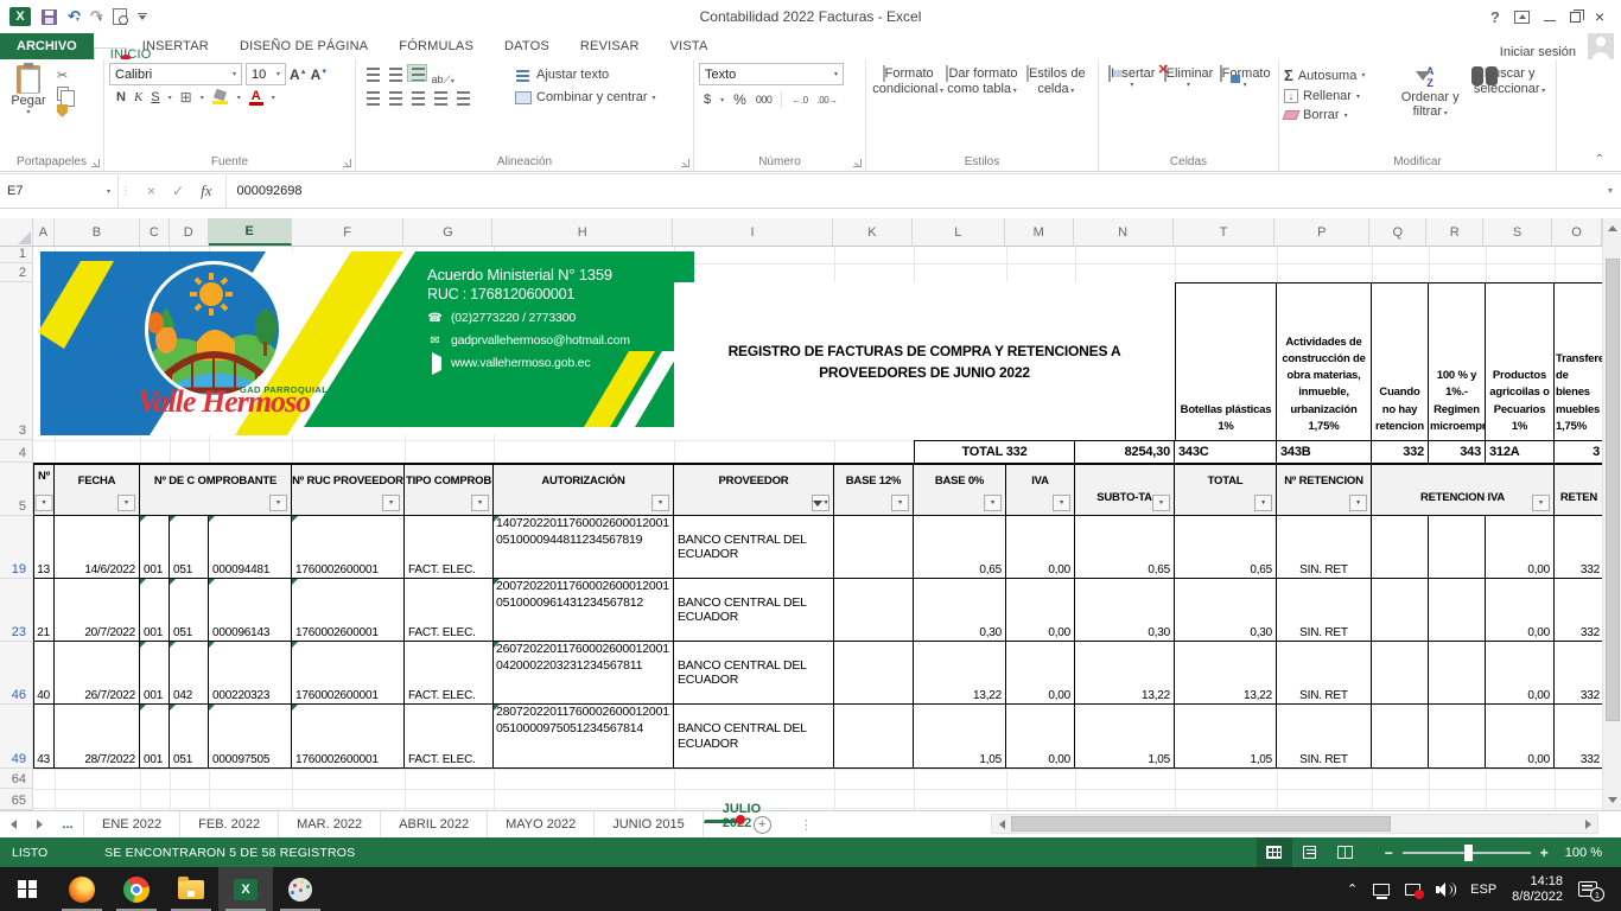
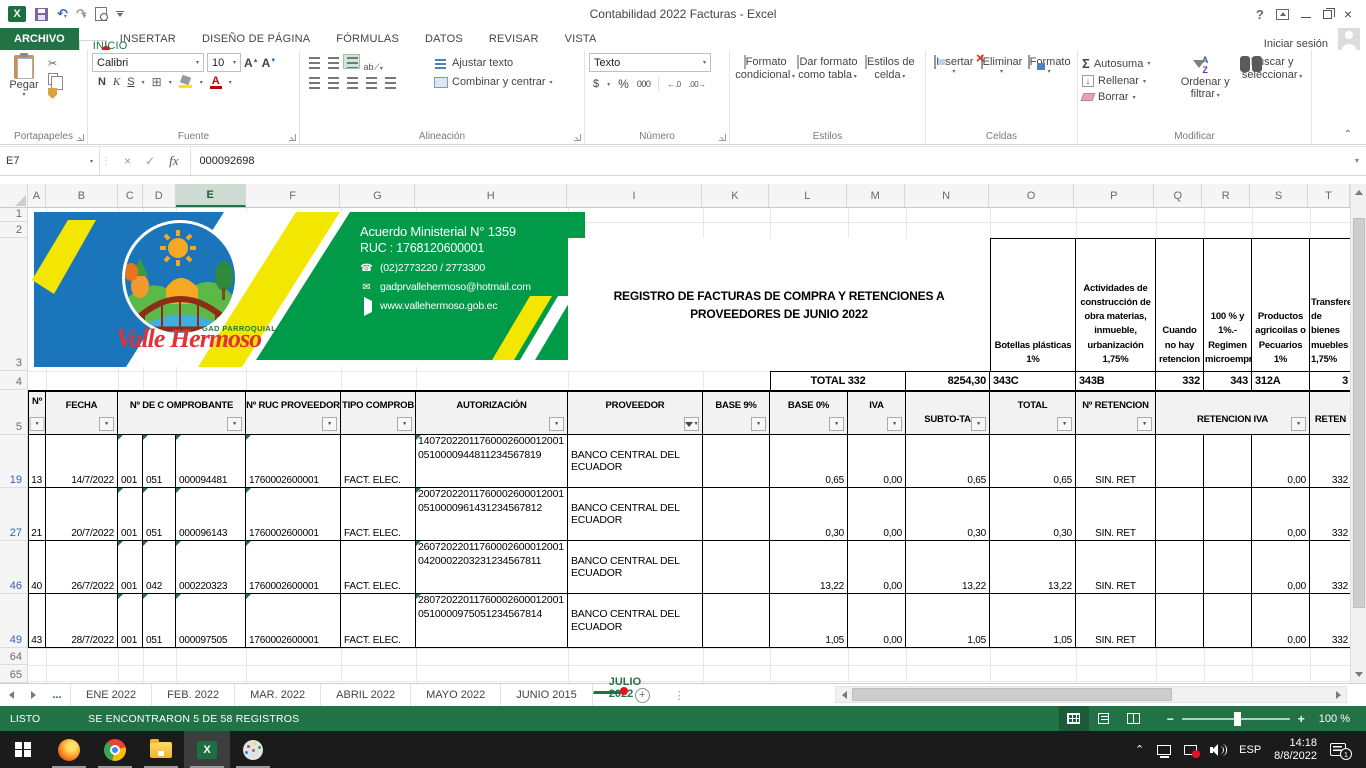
  X
  Contabilidad 2022 Facturas - Excel
  ?
  ×
  ARCHIVO
  INICIO
  INSERTAR
  DISEÑO DE PÁGINA
  FÓRMULAS
  DATOS
  REVISAR
  VISTA
  Iniciar sesión
  Pegar
  ✂
  Portapapeles
  Calibri
  10
  N
  K
  S
  ⊞
  A
  Fuente
  ab⟋
  Ajustar texto
  Combinar y centrar
  Alineación
  Texto
  $
  %
  000
  ←.0
  .00→
  Número
  Formato condicional
  Dar formato como tabla
  Estilos de celda
  Estilos
  sertar
  Eliminar
  Formato
  Celdas
  Σ
  Autosuma
  ↓
  Rellenar
  Borrar
  A
  Z
  Ordenar y filtrar
  scar y seleccionar
  Modificar
  ⌃
  E7
  ⋮
  ×
  ✓
  fx
  000092698
  A
  B
  C
  D
  E
  F
  G
  H
  I
  K
  L
  M
  N
- T
+ O
  P
  Q
  R
  S
- O
+ T
  1
  2
  3
  4
  5
  19
- 23
+ 27
  46
  49
  64
  65
  Valle Hermoso
  GAD PARROQUIAL
  Acuerdo Ministerial N° 1359
  RUC : 1768120600001
  ☎
  (02)2773220 / 2773300
  ✉
  gadprvallehermoso@hotmail.com
  www.vallehermoso.gob.ec
  REGISTRO DE FACTURAS DE COMPRA Y RETENCIONES A
  PROVEEDORES DE JUNIO 2022
  Botellas plásticas 1%
  Actividades de construcción de obra materias, inmueble, urbanización 1,75%
  Cuando no hay retencion
  100 % y 1%.- Regimen microempr
  Productos agricoilas o Pecuarios 1%
  Transfer de bienes muebles 1,75%
  TOTAL 332
  8254,30
  343C
  343B
  332
  343
  312A
  3
  Nº
  FECHA
  Nº DE C OMPROBANTE
  Nº RUC PROVEEDOR
  TIPO COMPROB
  AUTORIZACIÓN
  PROVEEDOR
- BASE 12%
+ BASE 9%
  BASE 0%
  IVA
  SUBTO-TA
  TOTAL
  Nº RETENCION
  RETENCION IVA
  RETEN
  13
- 14/6/2022
+ 14/7/2022
  001
  051
  000094481
  1760002600001
  FACT. ELEC.
  140720220117600026000120010510000944811234567819
  BANCO CENTRAL DEL ECUADOR
  0,65
  0,00
  0,65
  0,65
  SIN. RET
  0,00
  332
  21
  20/7/2022
  001
  051
  000096143
  1760002600001
  FACT. ELEC.
  200720220117600026000120010510000961431234567812
  BANCO CENTRAL DEL ECUADOR
  0,30
  0,00
  0,30
  0,30
  SIN. RET
  0,00
  332
  40
  26/7/2022
  001
  042
  000220323
  1760002600001
  FACT. ELEC.
  260720220117600026000120010420002203231234567811
  BANCO CENTRAL DEL ECUADOR
  13,22
  0,00
  13,22
  13,22
  SIN. RET
  0,00
  332
  43
  28/7/2022
  001
  051
  000097505
  1760002600001
  FACT. ELEC.
  280720220117600026000120010510000975051234567814
  BANCO CENTRAL DEL ECUADOR
  1,05
  0,00
  1,05
  1,05
  SIN. RET
  0,00
  332
  ...
  ENE 2022
  FEB. 2022
  MAR. 2022
  ABRIL 2022
  MAYO 2022
  JUNIO 2015
  JULIO 2022
  +
  ⋮
  LISTO
  SE ENCONTRARON 5 DE 58 REGISTROS
  −
  +
  100 %
  X
  ⌃
  ESP
  14:18
  8/8/2022
  1
